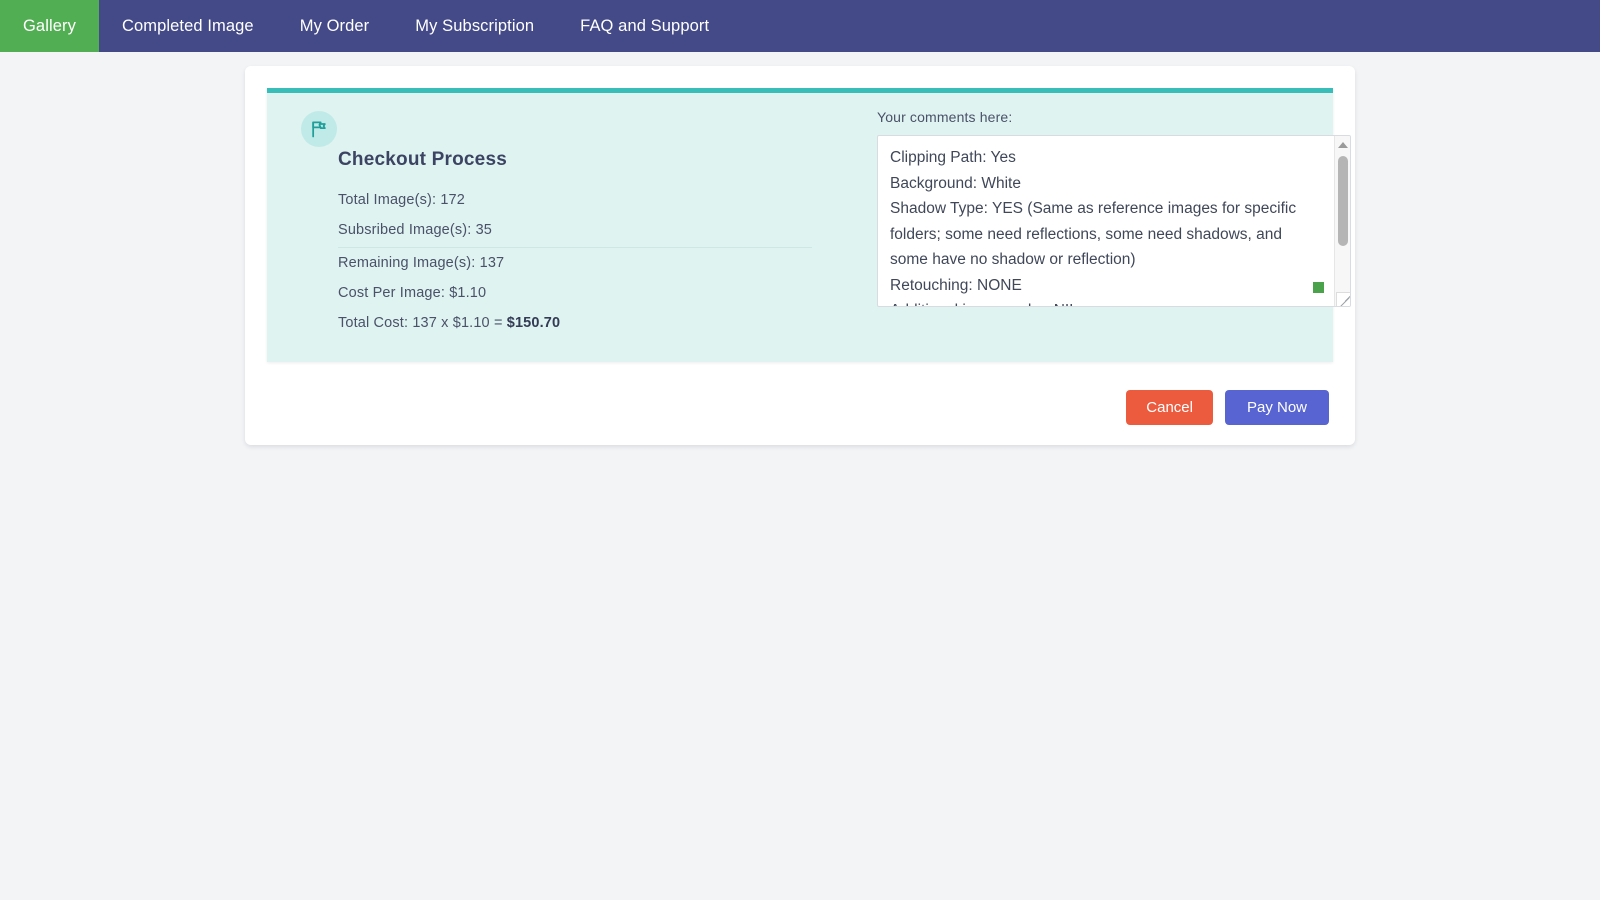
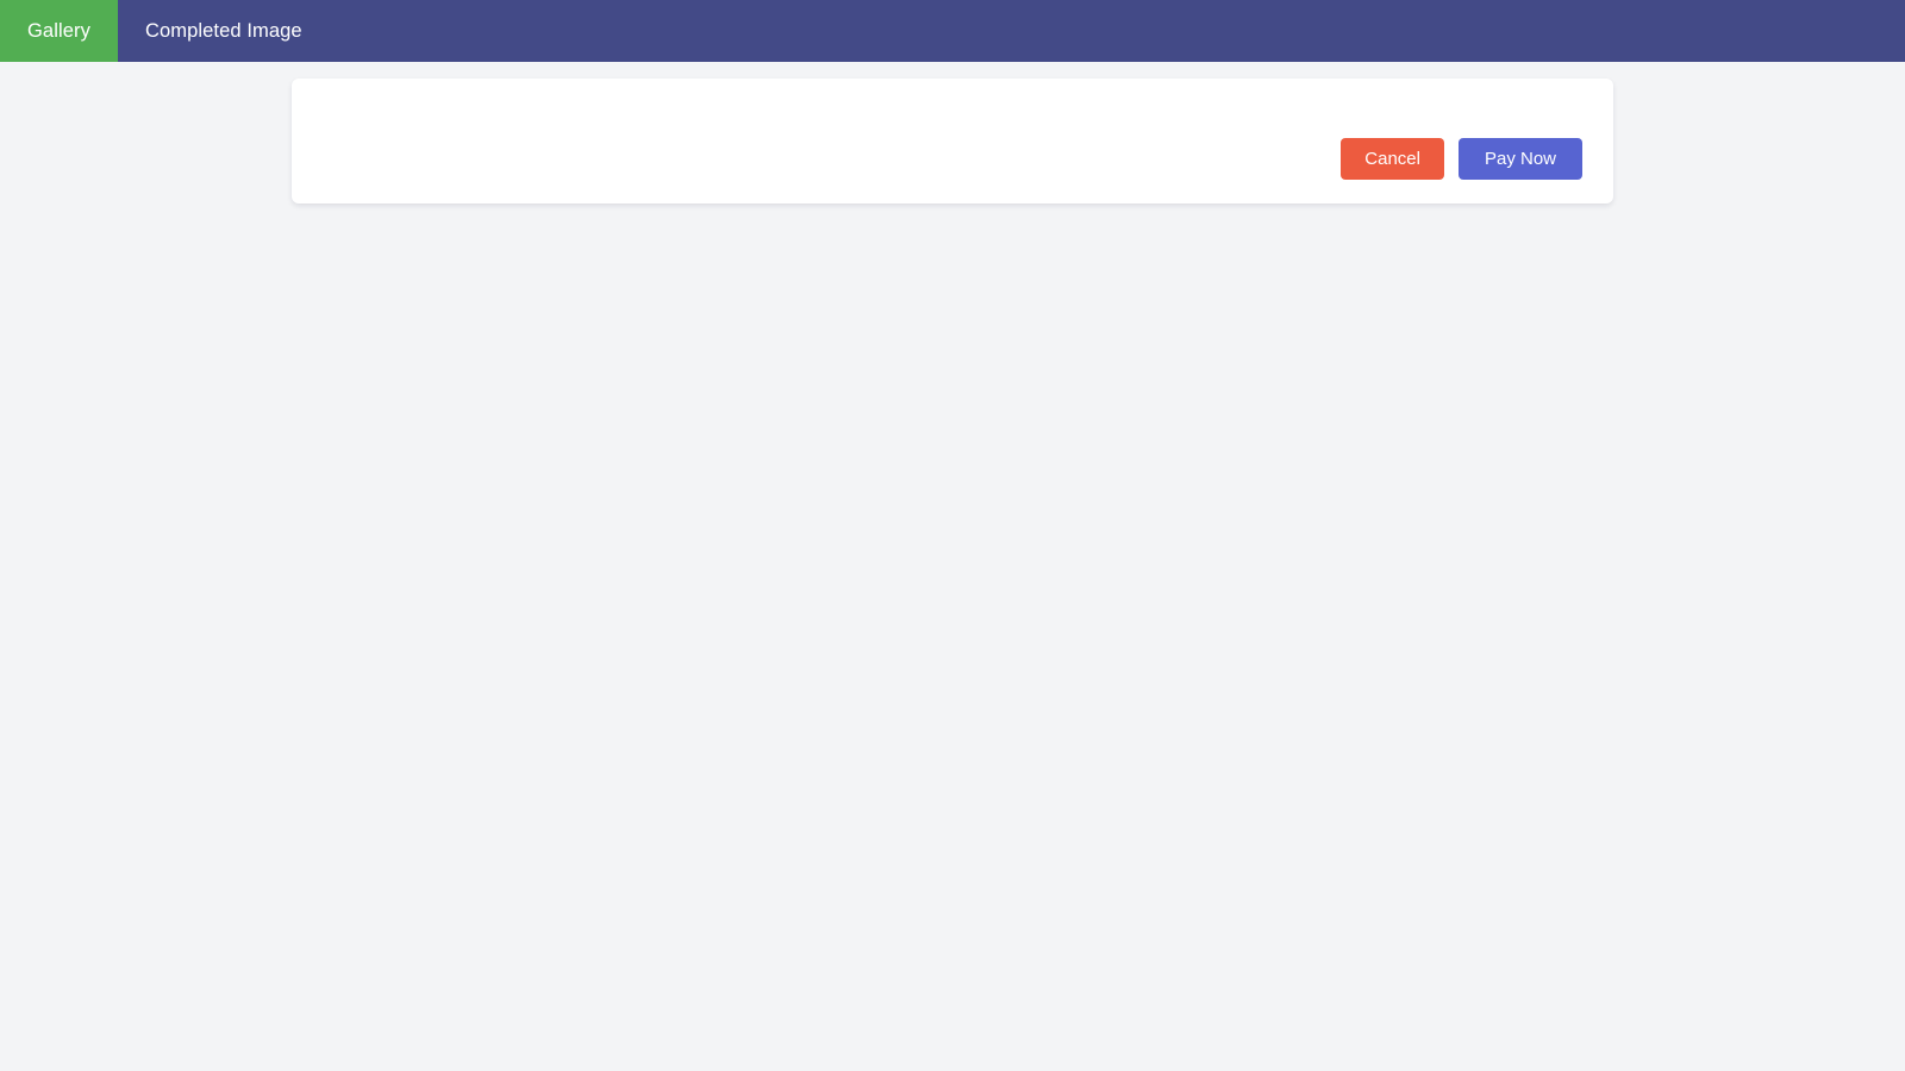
  Gallery
  Completed Image
- My Order
- My Subscription
- FAQ and Support
- Checkout Process
- Total Image(s): 172
- Subsribed Image(s): 35
- Remaining Image(s): 137
- Cost Per Image: $1.10
- Total Cost: 137 x $1.10 = $150.70
- Your comments here:
- Clipping Path: Yes
- Background: White
- Shadow Type: YES (Same as reference images for specific folders; some need reflections, some need shadows, and some have no shadow or reflection)
- Retouching: NONE
  Cancel
  Pay Now
